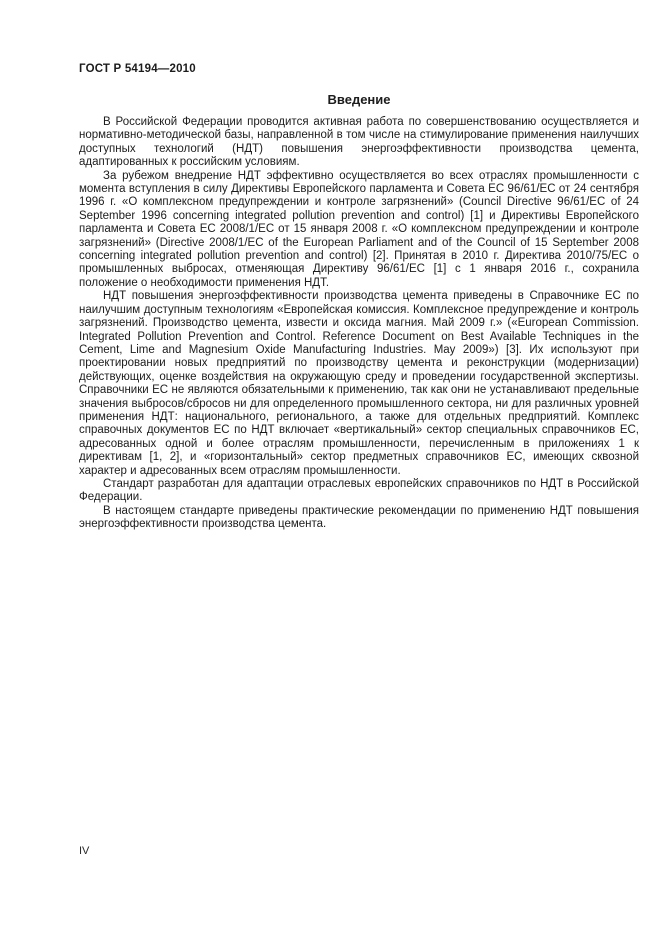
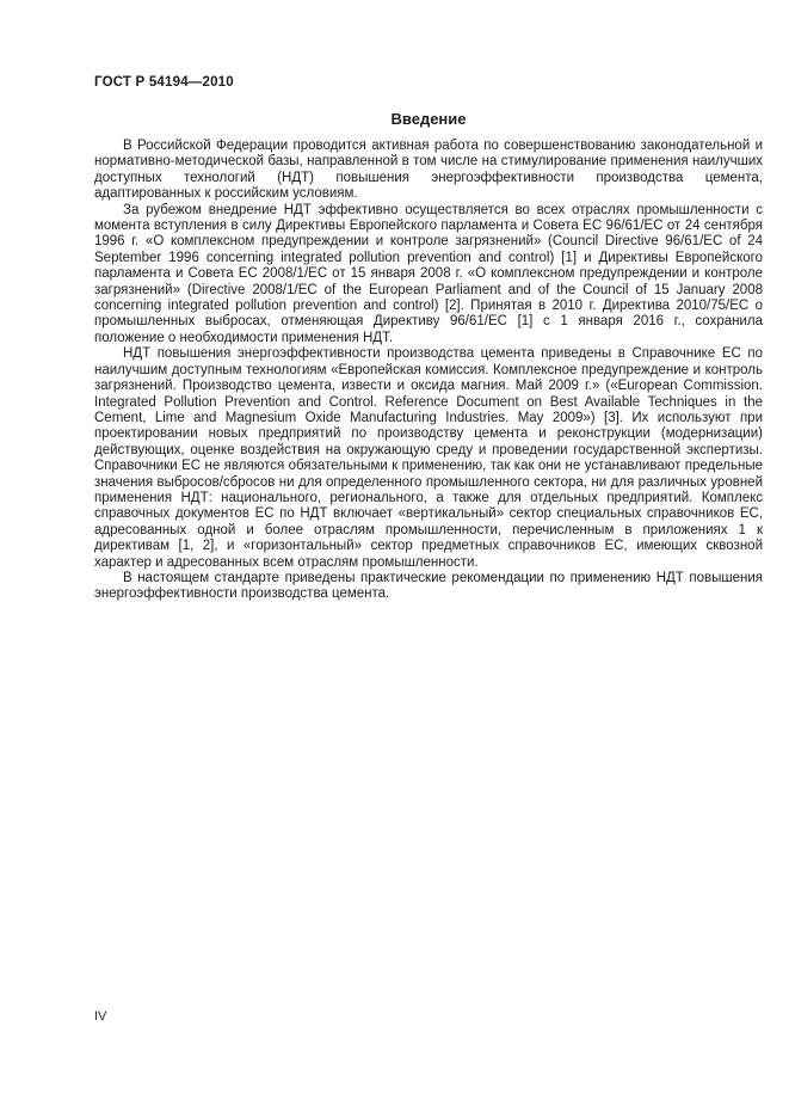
  ГОСТ Р 54194—2010
  Введение
- В Российской Федерации проводится активная работа по совершенствованию осуществляется и нормативно-методической базы, направленной в том числе на стимулирование применения наилучших доступных технологий (НДТ) повышения энергоэффективности производства цемента, адаптированных к российским условиям.
+ В Российской Федерации проводится активная работа по совершенствованию законодательной и нормативно-методической базы, направленной в том числе на стимулирование применения наилучших доступных технологий (НДТ) повышения энергоэффективности производства цемента, адаптированных к российским условиям.
- За рубежом внедрение НДТ эффективно осуществляется во всех отраслях промышленности с момента вступления в силу Директивы Европейского парламента и Совета ЕС 96/61/ЕС от 24 сентября 1996 г. «О комплексном предупреждении и контроле загрязнений» (Council Directive 96/61/EC of 24 September 1996 concerning integrated pollution prevention and control) [1] и Директивы Европейского парламента и Совета ЕС 2008/1/ЕС от 15 января 2008 г. «О комплексном предупреждении и контроле загрязнений» (Directive 2008/1/EC of the European Parliament and of the Council of 15 September 2008 concerning integrated pollution prevention and control) [2]. Принятая в 2010 г. Директива 2010/75/ЕС о промышленных выбросах, отменяющая Директиву 96/61/ЕС [1] с 1 января 2016 г., сохранила положение о необходимости применения НДТ.
+ За рубежом внедрение НДТ эффективно осуществляется во всех отраслях промышленности с момента вступления в силу Директивы Европейского парламента и Совета ЕС 96/61/ЕС от 24 сентября 1996 г. «О комплексном предупреждении и контроле загрязнений» (Council Directive 96/61/EC of 24 September 1996 concerning integrated pollution prevention and control) [1] и Директивы Европейского парламента и Совета ЕС 2008/1/ЕС от 15 января 2008 г. «О комплексном предупреждении и контроле загрязнений» (Directive 2008/1/EC of the European Parliament and of the Council of 15 January 2008 concerning integrated pollution prevention and control) [2]. Принятая в 2010 г. Директива 2010/75/ЕС о промышленных выбросах, отменяющая Директиву 96/61/ЕС [1] с 1 января 2016 г., сохранила положение о необходимости применения НДТ.
  НДТ повышения энергоэффективности производства цемента приведены в Справочнике ЕС по наилучшим доступным технологиям «Европейская комиссия. Комплексное предупреждение и контроль загрязнений. Производство цемента, извести и оксида магния. Май 2009 г.» («European Commission. Integrated Pollution Prevention and Control. Reference Document on Best Available Techniques in the Cement, Lime and Magnesium Oxide Manufacturing Industries. May 2009») [3]. Их используют при проектировании новых предприятий по производству цемента и реконструкции (модернизации) действующих, оценке воздействия на окружающую среду и проведении государственной экспертизы. Справочники ЕС не являются обязательными к применению, так как они не устанавливают предельные значения выбросов/сбросов ни для определенного промышленного сектора, ни для различных уровней применения НДТ: национального, регионального, а также для отдельных предприятий. Комплекс справочных документов ЕС по НДТ включает «вертикальный» сектор специальных справочников ЕС, адресованных одной и более отраслям промышленности, перечисленным в приложениях 1 к директивам [1, 2], и «горизонтальный» сектор предметных справочников ЕС, имеющих сквозной характер и адресованных всем отраслям промышленности.
- Стандарт разработан для адаптации отраслевых европейских справочников по НДТ в Российской Федерации.
  В настоящем стандарте приведены практические рекомендации по применению НДТ повышения энергоэффективности производства цемента.
  IV
